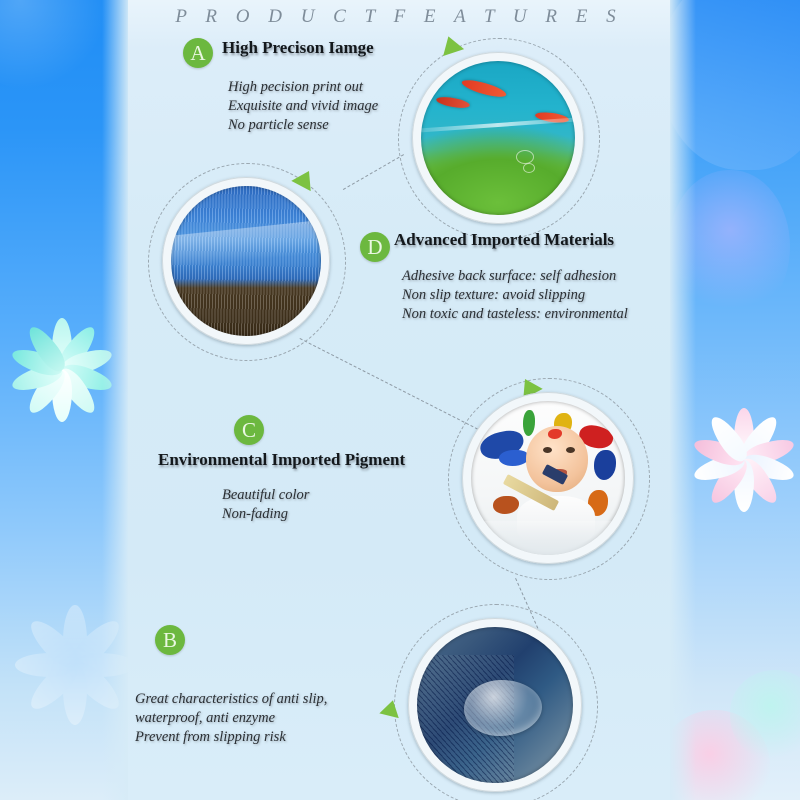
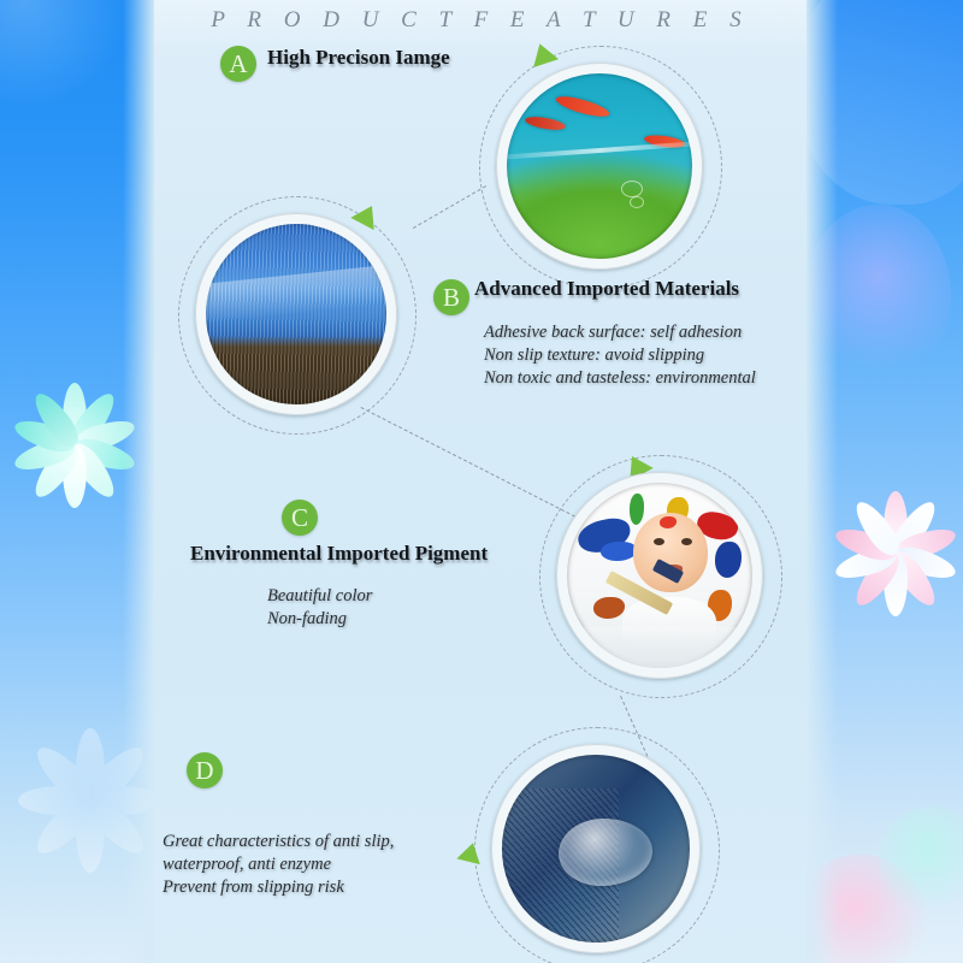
  P R O D U C T F E A T U R E S
  A
  High Precison Iamge
- High pecision print out
- Exquisite and vivid image
- No particle sense
- D
+ B
  Advanced Imported Materials
  Adhesive back surface: self adhesion
  Non slip texture: avoid slipping
  Non toxic and tasteless: environmental
  C
  Environmental Imported Pigment
  Beautiful color
  Non-fading
- B
+ D
  Great characteristics of anti slip,
  waterproof, anti enzyme
  Prevent from slipping risk
